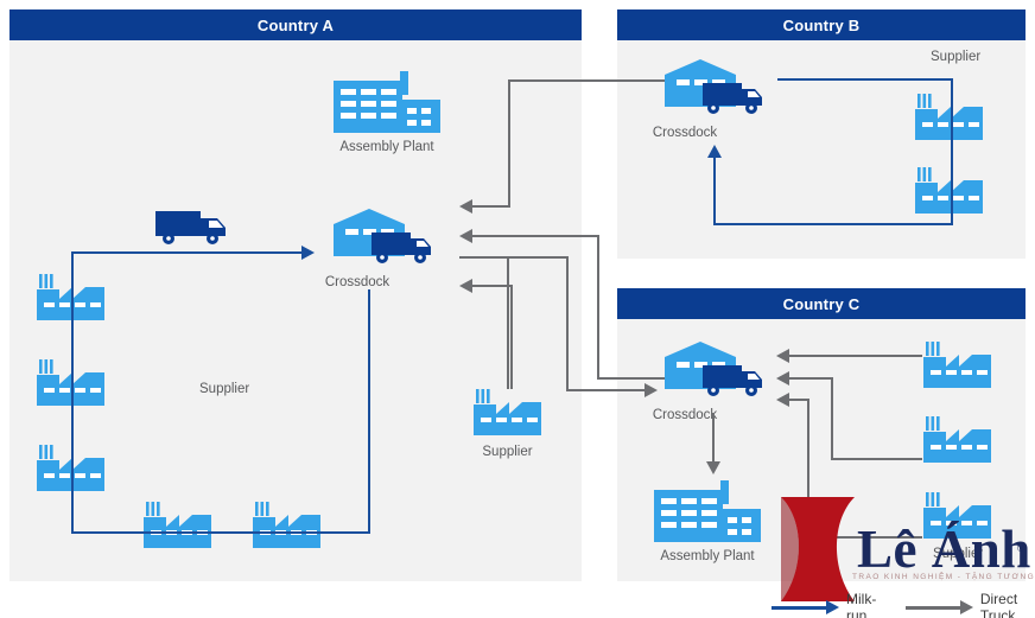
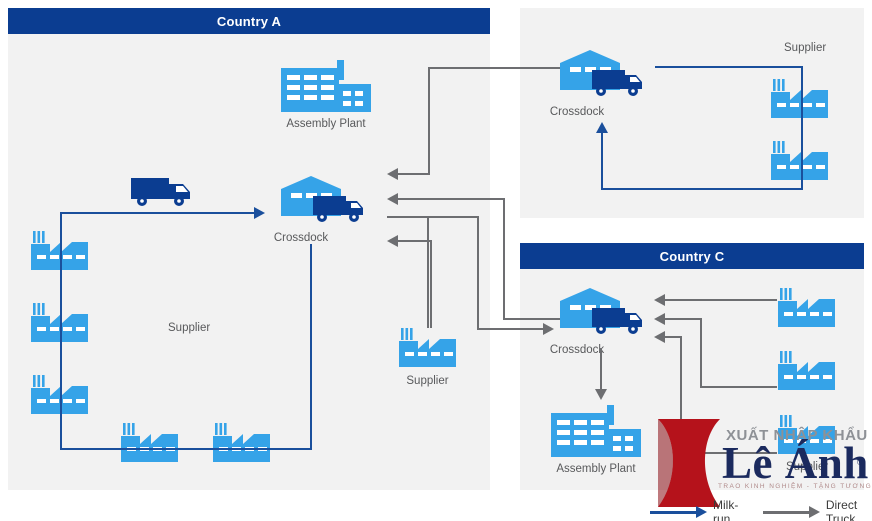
  Country A
  Assembly Plant
  Crossdock
  Supplier
  Supplier
- Country B
  Crossdock
  Supplier
  Country C
  Crossdoc
  Assembly Plant
  Supplier
+ XUẤT NHẬP KHẨU
  Lê Ánh
  ®
  Milk-run
  Direct Truck
